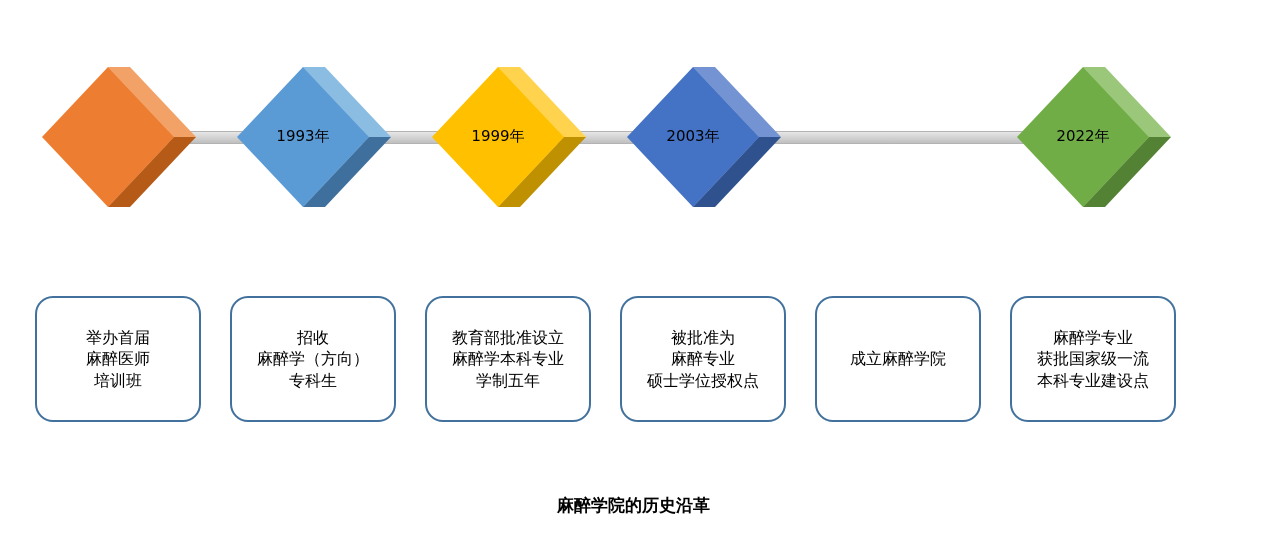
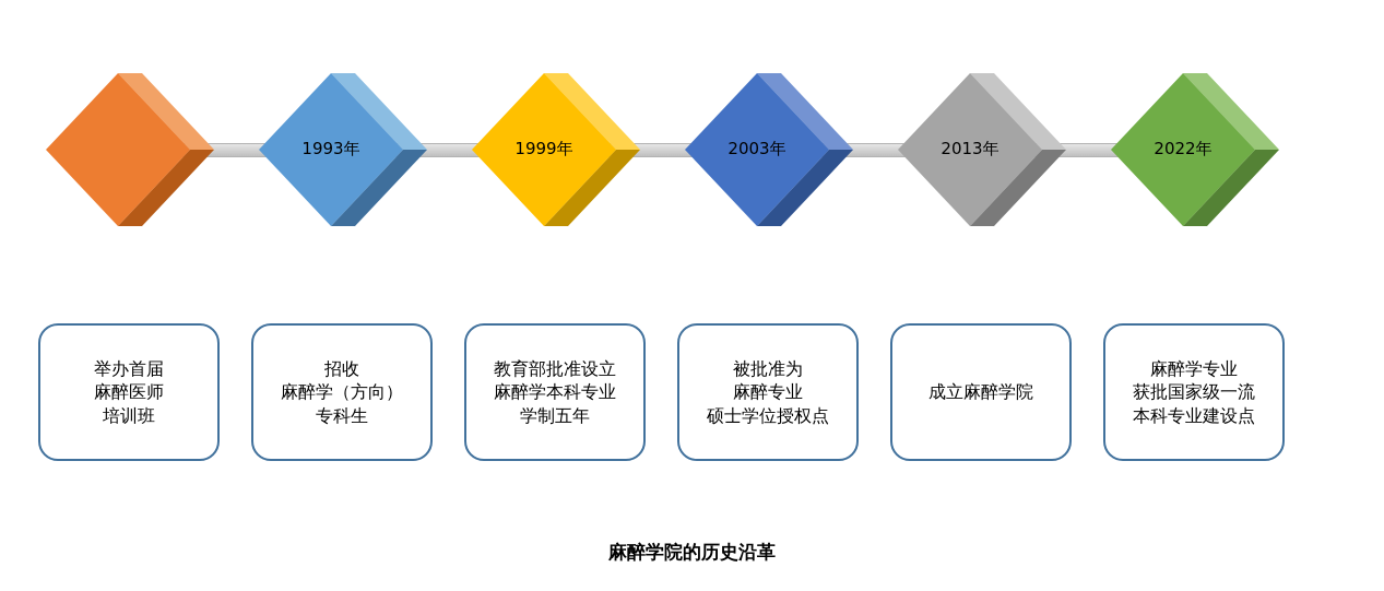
  1993年
  1999年
  2003年
+ 2013年
  2022年
  举办首届
  麻醉医师
  培训班
  招收
  麻醉学（方向）
  专科生
  教育部批准设立
  麻醉学本科专业
  学制五年
  被批准为
  麻醉专业
  硕士学位授权点
  成立麻醉学院
  麻醉学专业
  获批国家级一流
  本科专业建设点
  麻醉学院的历史沿革
